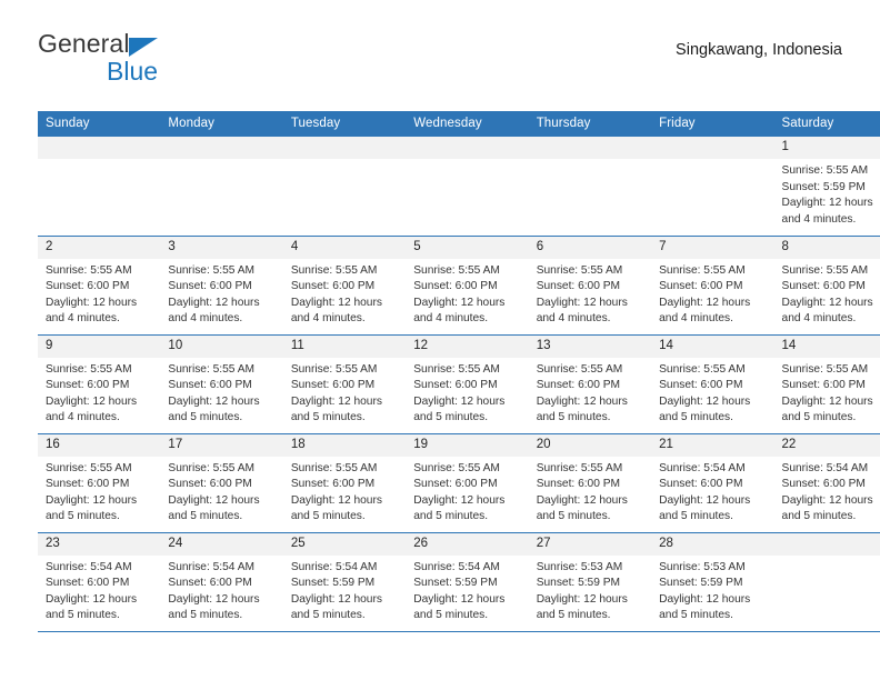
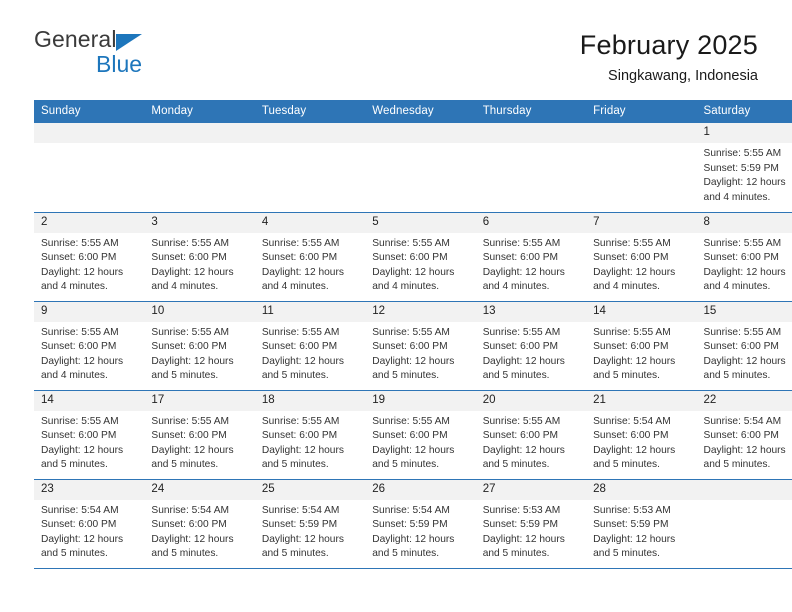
  General
  Blue
+ February 2025
  Singkawang, Indonesia
  Sunday	Monday	Tuesday	Wednesday	Thursday	Friday	Saturday
  						1Sunrise: 5:55 AMSunset: 5:59 PMDaylight: 12 hoursand 4 minutes.
  2Sunrise: 5:55 AMSunset: 6:00 PMDaylight: 12 hoursand 4 minutes.	3Sunrise: 5:55 AMSunset: 6:00 PMDaylight: 12 hoursand 4 minutes.	4Sunrise: 5:55 AMSunset: 6:00 PMDaylight: 12 hoursand 4 minutes.	5Sunrise: 5:55 AMSunset: 6:00 PMDaylight: 12 hoursand 4 minutes.	6Sunrise: 5:55 AMSunset: 6:00 PMDaylight: 12 hoursand 4 minutes.	7Sunrise: 5:55 AMSunset: 6:00 PMDaylight: 12 hoursand 4 minutes.	8Sunrise: 5:55 AMSunset: 6:00 PMDaylight: 12 hoursand 4 minutes.
- 9Sunrise: 5:55 AMSunset: 6:00 PMDaylight: 12 hoursand 4 minutes.	10Sunrise: 5:55 AMSunset: 6:00 PMDaylight: 12 hoursand 5 minutes.	11Sunrise: 5:55 AMSunset: 6:00 PMDaylight: 12 hoursand 5 minutes.	12Sunrise: 5:55 AMSunset: 6:00 PMDaylight: 12 hoursand 5 minutes.	13Sunrise: 5:55 AMSunset: 6:00 PMDaylight: 12 hoursand 5 minutes.	14Sunrise: 5:55 AMSunset: 6:00 PMDaylight: 12 hoursand 5 minutes.	14Sunrise: 5:55 AMSunset: 6:00 PMDaylight: 12 hoursand 5 minutes.
+ 9Sunrise: 5:55 AMSunset: 6:00 PMDaylight: 12 hoursand 4 minutes.	10Sunrise: 5:55 AMSunset: 6:00 PMDaylight: 12 hoursand 5 minutes.	11Sunrise: 5:55 AMSunset: 6:00 PMDaylight: 12 hoursand 5 minutes.	12Sunrise: 5:55 AMSunset: 6:00 PMDaylight: 12 hoursand 5 minutes.	13Sunrise: 5:55 AMSunset: 6:00 PMDaylight: 12 hoursand 5 minutes.	14Sunrise: 5:55 AMSunset: 6:00 PMDaylight: 12 hoursand 5 minutes.	15Sunrise: 5:55 AMSunset: 6:00 PMDaylight: 12 hoursand 5 minutes.
- 16Sunrise: 5:55 AMSunset: 6:00 PMDaylight: 12 hoursand 5 minutes.	17Sunrise: 5:55 AMSunset: 6:00 PMDaylight: 12 hoursand 5 minutes.	18Sunrise: 5:55 AMSunset: 6:00 PMDaylight: 12 hoursand 5 minutes.	19Sunrise: 5:55 AMSunset: 6:00 PMDaylight: 12 hoursand 5 minutes.	20Sunrise: 5:55 AMSunset: 6:00 PMDaylight: 12 hoursand 5 minutes.	21Sunrise: 5:54 AMSunset: 6:00 PMDaylight: 12 hoursand 5 minutes.	22Sunrise: 5:54 AMSunset: 6:00 PMDaylight: 12 hoursand 5 minutes.
+ 14Sunrise: 5:55 AMSunset: 6:00 PMDaylight: 12 hoursand 5 minutes.	17Sunrise: 5:55 AMSunset: 6:00 PMDaylight: 12 hoursand 5 minutes.	18Sunrise: 5:55 AMSunset: 6:00 PMDaylight: 12 hoursand 5 minutes.	19Sunrise: 5:55 AMSunset: 6:00 PMDaylight: 12 hoursand 5 minutes.	20Sunrise: 5:55 AMSunset: 6:00 PMDaylight: 12 hoursand 5 minutes.	21Sunrise: 5:54 AMSunset: 6:00 PMDaylight: 12 hoursand 5 minutes.	22Sunrise: 5:54 AMSunset: 6:00 PMDaylight: 12 hoursand 5 minutes.
  23Sunrise: 5:54 AMSunset: 6:00 PMDaylight: 12 hoursand 5 minutes.	24Sunrise: 5:54 AMSunset: 6:00 PMDaylight: 12 hoursand 5 minutes.	25Sunrise: 5:54 AMSunset: 5:59 PMDaylight: 12 hoursand 5 minutes.	26Sunrise: 5:54 AMSunset: 5:59 PMDaylight: 12 hoursand 5 minutes.	27Sunrise: 5:53 AMSunset: 5:59 PMDaylight: 12 hoursand 5 minutes.	28Sunrise: 5:53 AMSunset: 5:59 PMDaylight: 12 hoursand 5 minutes.
